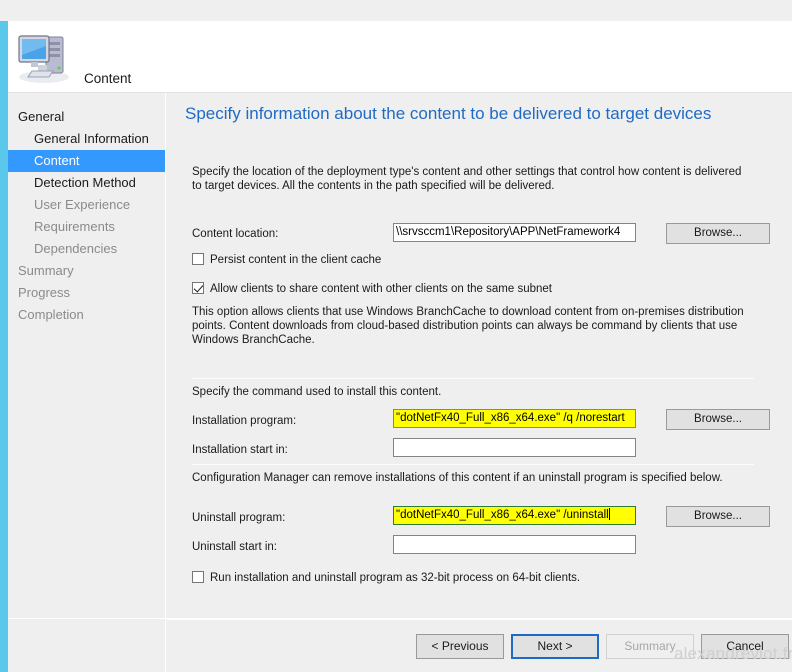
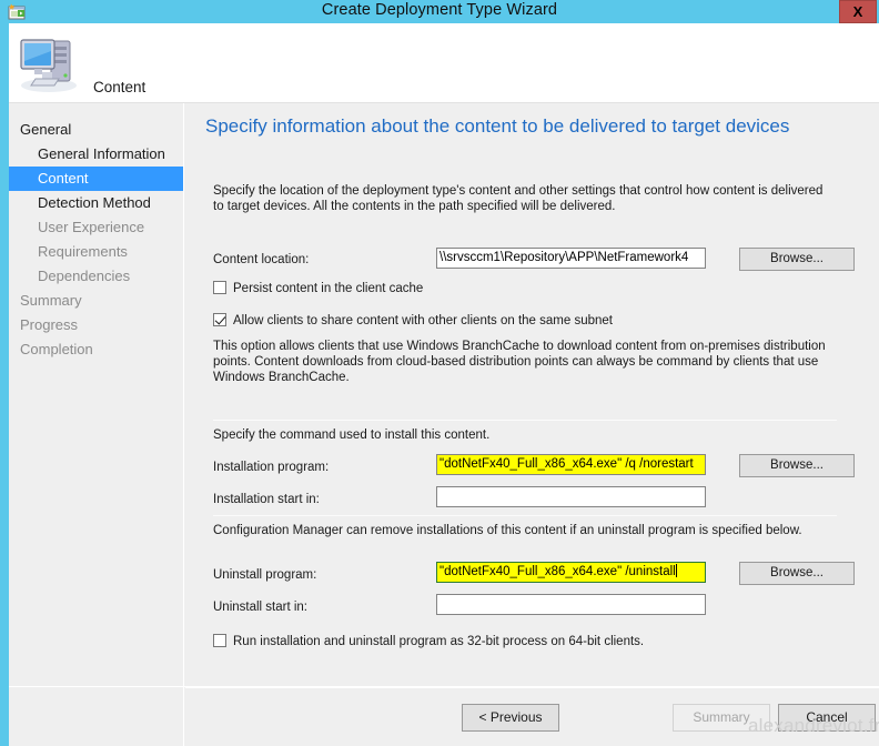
+ Create Deployment Type Wizard
+ X
  Content
  General
  General Information
  Content
  Detection Method
  User Experience
  Requirements
  Dependencies
  Summary
  Progress
  Completion
  Specify information about the content to be delivered to target devices
  Specify the location of the deployment type's content and other settings that control how content is delivered to target devices. All the contents in the path specified will be delivered.
  Content location:
  \\srvsccm1\Repository\APP\NetFramework4
  Browse...
  Persist content in the client cache
  Allow clients to share content with other clients on the same subnet
  This option allows clients that use Windows BranchCache to download content from on-premises distribution points. Content downloads from cloud-based distribution points can always be command by clients that use Windows BranchCache.
  Specify the command used to install this content.
  Installation program:
  "dotNetFx40_Full_x86_x64.exe" /q /norestart
  Browse...
  Installation start in:
  Configuration Manager can remove installations of this content if an uninstall program is specified below.
  Uninstall program:
  "dotNetFx40_Full_x86_x64.exe" /uninstall
  Browse...
  Uninstall start in:
  Run installation and uninstall program as 32-bit process on 64-bit clients.
  < Previous
- Next >
  Summary
  Cancel
  alexandreviot.fr
